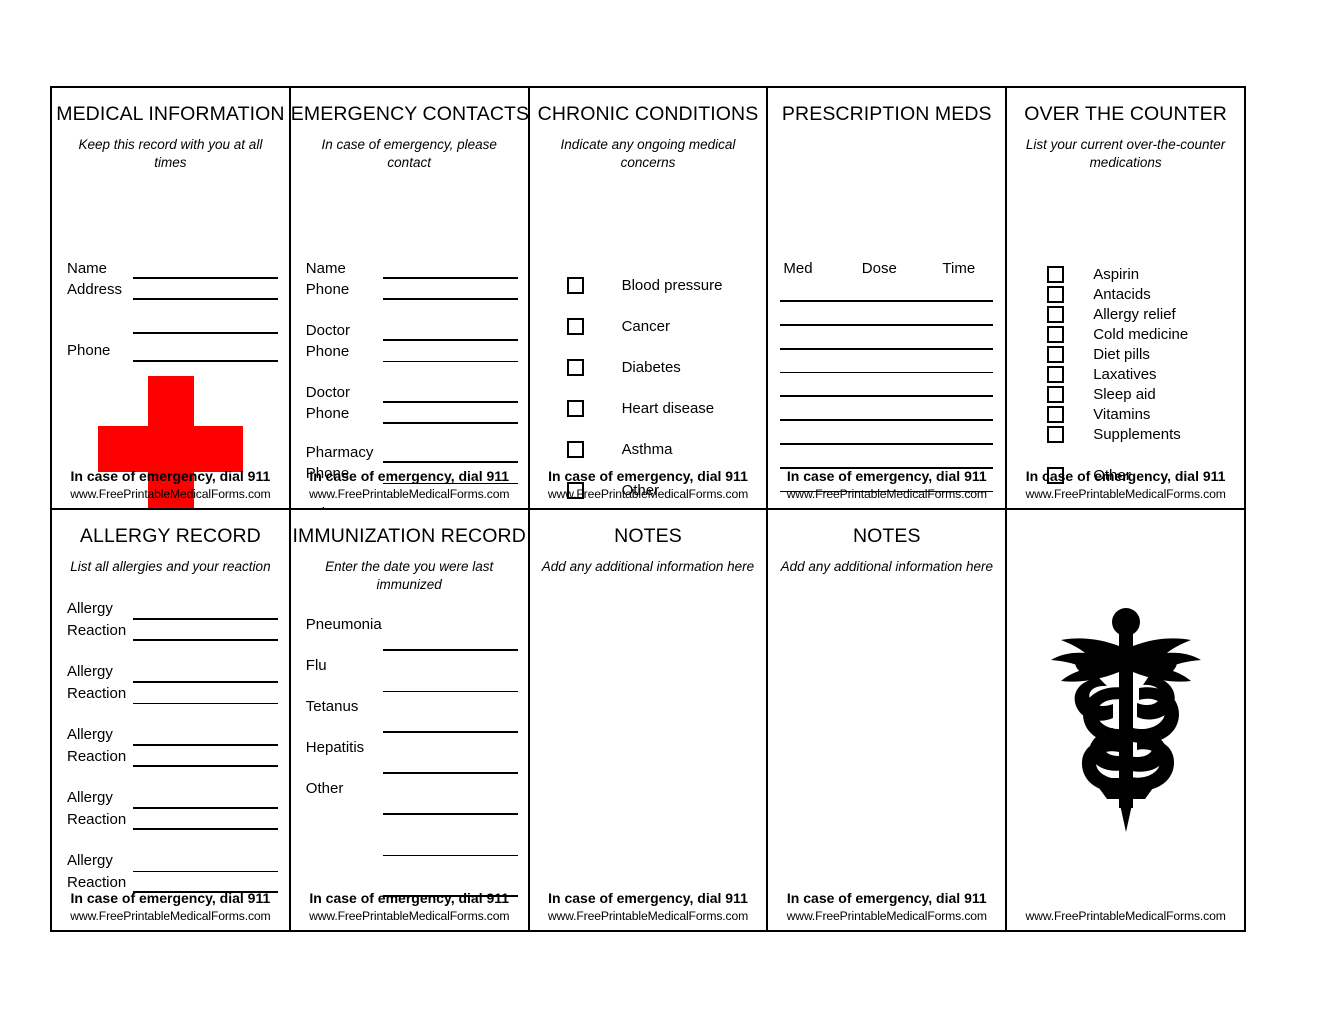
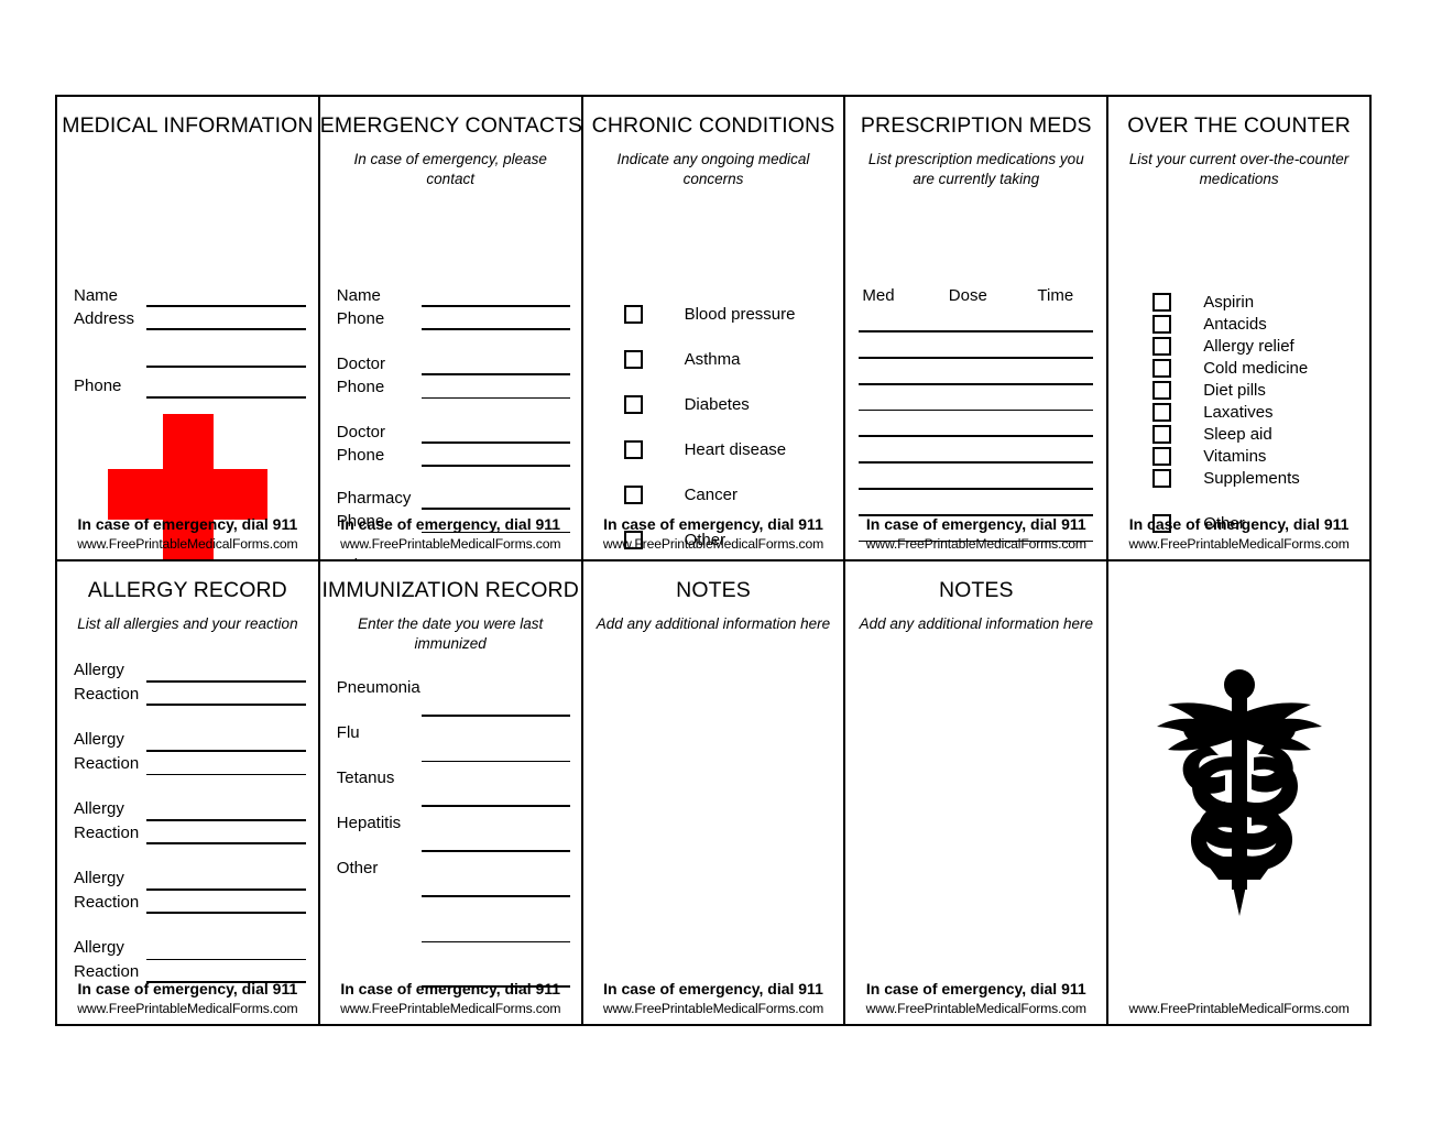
  MEDICAL INFORMATION
- Keep this record with you at all times
  Name
  Address
  Phone
  In case of emergency, dial 911
  www.FreePrintableMedicalForms.com
  EMERGENCY CONTACTS
  In case of emergency, please contact
  Name
  Phone
  Doctor
  Phone
  Doctor
  Phone
  Pharmacy
  Phone
  In case of emergency, dial 911
  www.FreePrintableMedicalForms.com
  CHRONIC CONDITIONS
  Indicate any ongoing medical concerns
  Blood pressure
- Cancer
+ Asthma
  Diabetes
  Heart disease
- Asthma
+ Cancer
  Other
  In case of emergency, dial 911
  www.FreePrintableMedicalForms.com
  PRESCRIPTION MEDS
+ List prescription medications you are currently taking
  Med
  Dose
  Time
  In case of emergency, dial 911
  www.FreePrintableMedicalForms.com
  OVER THE COUNTER
  List your current over-the-counter medications
  Aspirin
  Antacids
  Allergy relief
  Cold medicine
  Diet pills
  Laxatives
  Sleep aid
  Vitamins
  Supplements
  Other
  In case of emergency, dial 911
  www.FreePrintableMedicalForms.com
  ALLERGY RECORD
  List all allergies and your reaction
  Allergy
  Reaction
  Allergy
  Reaction
  Allergy
  Reaction
  Allergy
  Reaction
  Allergy
  Reaction
  In case of emergency, dial 911
  www.FreePrintableMedicalForms.com
  IMMUNIZATION RECORD
  Enter the date you were last immunized
  Pneumonia
  Flu
  Tetanus
  Hepatitis
  Other
  In case of emergency, dial 911
  www.FreePrintableMedicalForms.com
  NOTES
  Add any additional information here
  In case of emergency, dial 911
  www.FreePrintableMedicalForms.com
  NOTES
  Add any additional information here
  In case of emergency, dial 911
  www.FreePrintableMedicalForms.com
  www.FreePrintableMedicalForms.com
